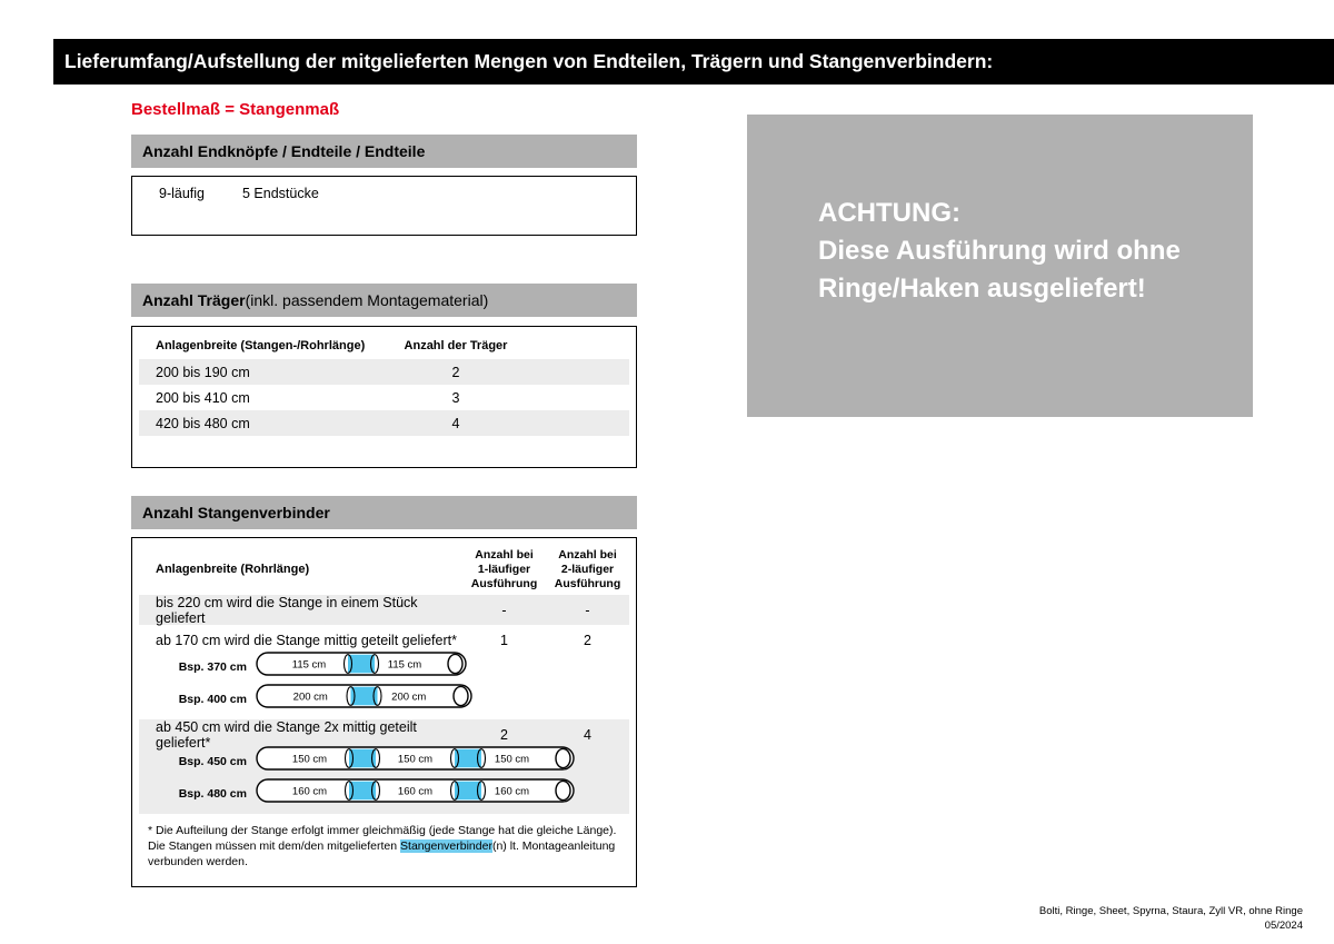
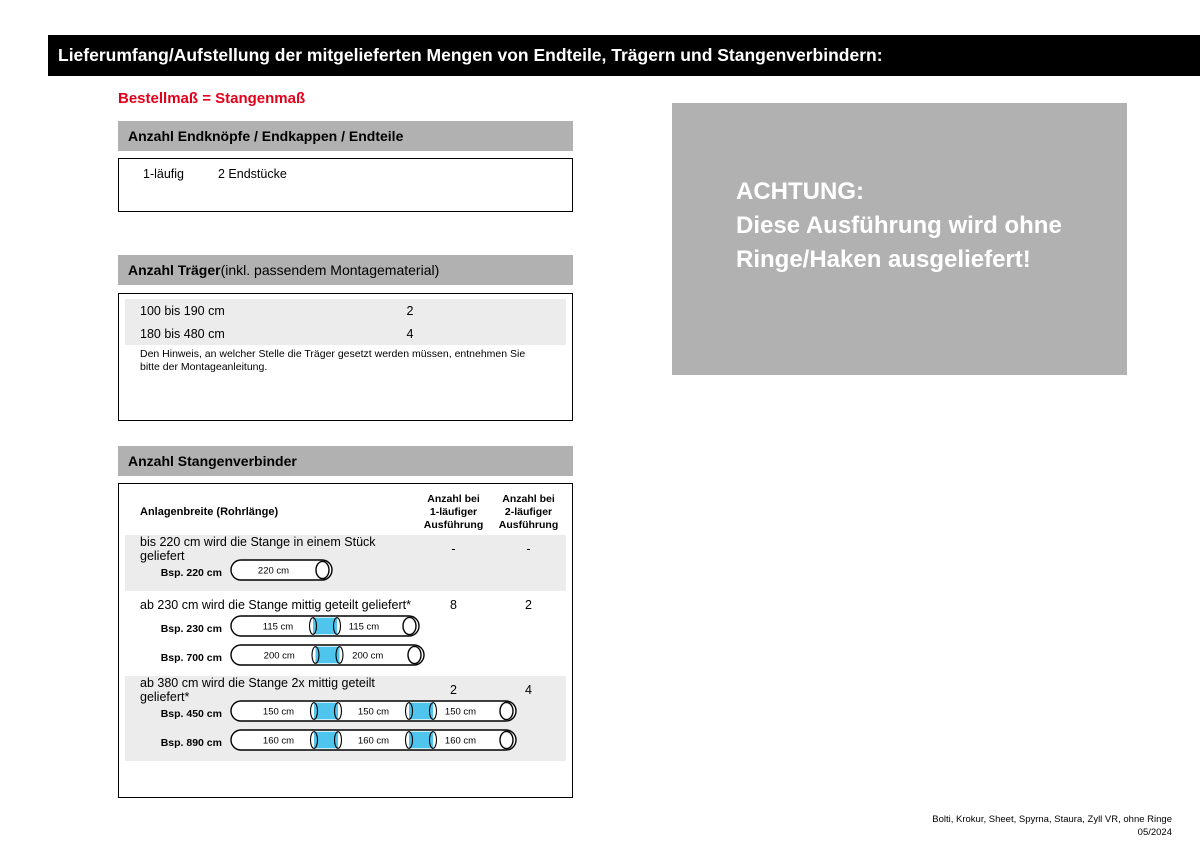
- Lieferumfang/Aufstellung der mitgelieferten Mengen von Endteilen, Trägern und Stangenverbindern:
+ Lieferumfang/Aufstellung der mitgelieferten Mengen von Endteile, Trägern und Stangenverbindern:
  Bestellmaß = Stangenmaß
- Anzahl Endknöpfe / Endteile / Endteile
+ Anzahl Endknöpfe / Endkappen / Endteile
- 9-läufig
+ 1-läufig
- 5 Endstücke
+ 2 Endstücke
  Anzahl Träger
  (inkl. passendem Montagematerial)
- Anlagenbreite (Stangen-/Rohrlänge)
- Anzahl der Träger
- 200 bis 190 cm
+ 100 bis 190 cm
  2
- 200 bis 410 cm
- 3
- 420 bis 480 cm
+ 180 bis 480 cm
  4
+ Den Hinweis, an welcher Stelle die Träger gesetzt werden müssen, entnehmen Sie bitte der Montageanleitung.
  Anzahl Stangenverbinder
  Anlagenbreite (Rohrlänge)
  Anzahl bei
  1-läufiger
  Ausführung
  Anzahl bei
  2-läufiger
  Ausführung
  bis 220 cm wird die Stange in einem Stück geliefert
  -
  -
+ Bsp. 220 cm
+ 220 cm
- ab 170 cm wird die Stange mittig geteilt geliefert*
+ ab 230 cm wird die Stange mittig geteilt geliefert*
- 1
+ 8
  2
- Bsp. 370 cm
+ Bsp. 230 cm
  115 cm
  115 cm
- Bsp. 400 cm
+ Bsp. 700 cm
  200 cm
  200 cm
- ab 450 cm wird die Stange 2x mittig geteilt geliefert*
+ ab 380 cm wird die Stange 2x mittig geteilt geliefert*
  2
  4
  Bsp. 450 cm
  150 cm
  150 cm
  150 cm
- Bsp. 480 cm
+ Bsp. 890 cm
  160 cm
  160 cm
  160 cm
- * Die Aufteilung der Stange erfolgt immer gleichmäßig (jede Stange hat die gleiche Länge). Die Stangen müssen mit dem/den mitgelieferten Stangenverbinder(n) lt. Montageanleitung verbunden werden.
  ACHTUNG:
  Diese Ausführung wird ohne
  Ringe/Haken ausgeliefert!
- Bolti, Ringe, Sheet, Spyrna, Staura, Zyll VR, ohne Ringe
+ Bolti, Krokur, Sheet, Spyrna, Staura, Zyll VR, ohne Ringe
  05/2024
